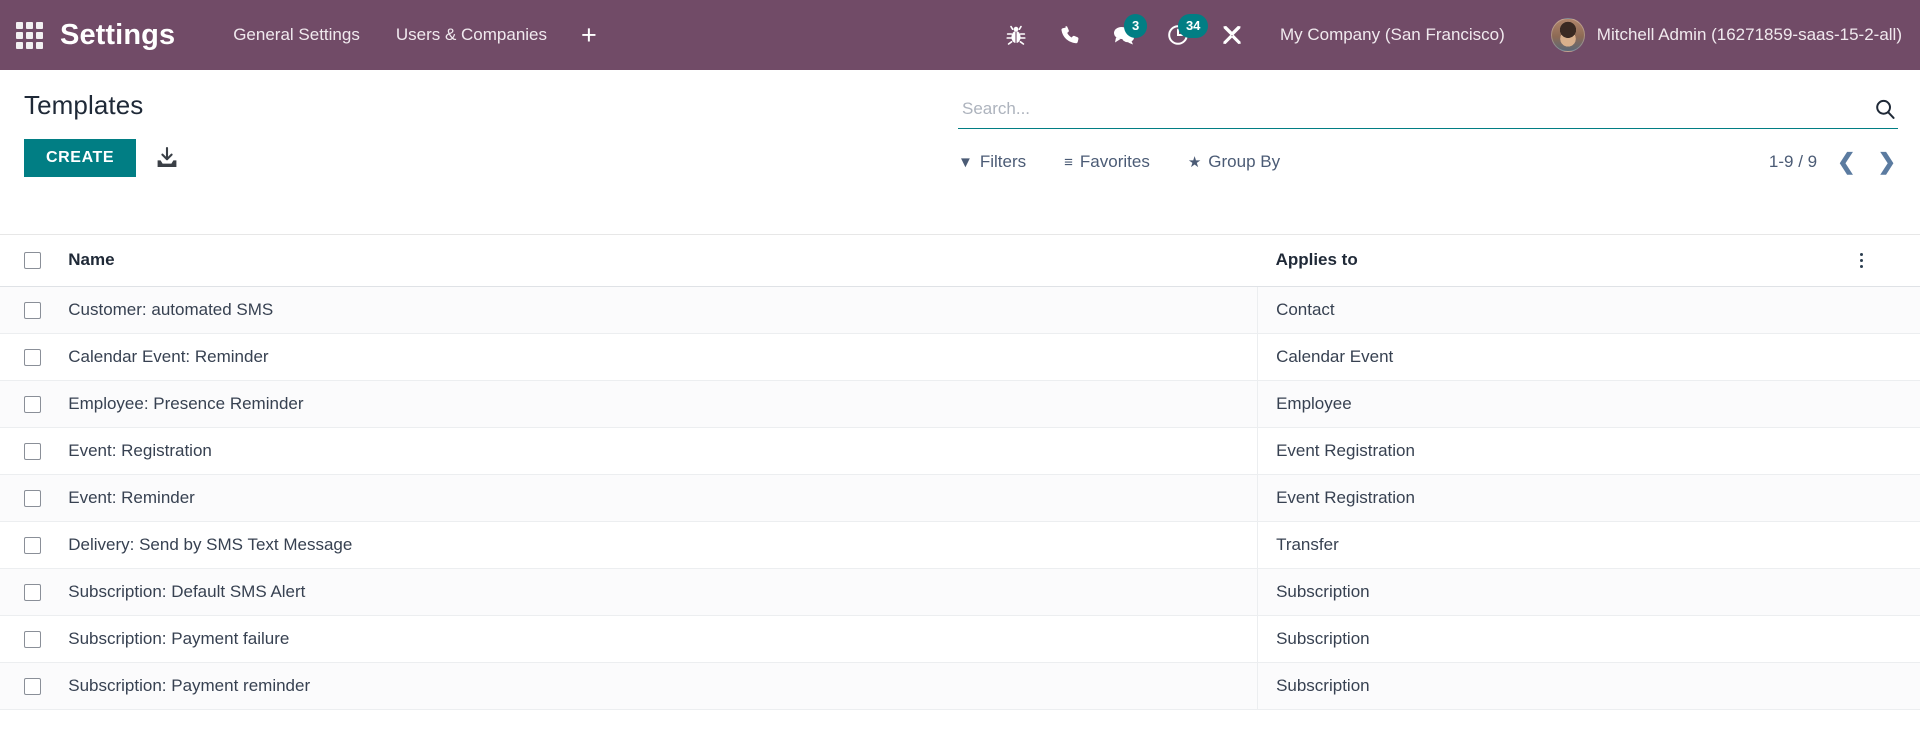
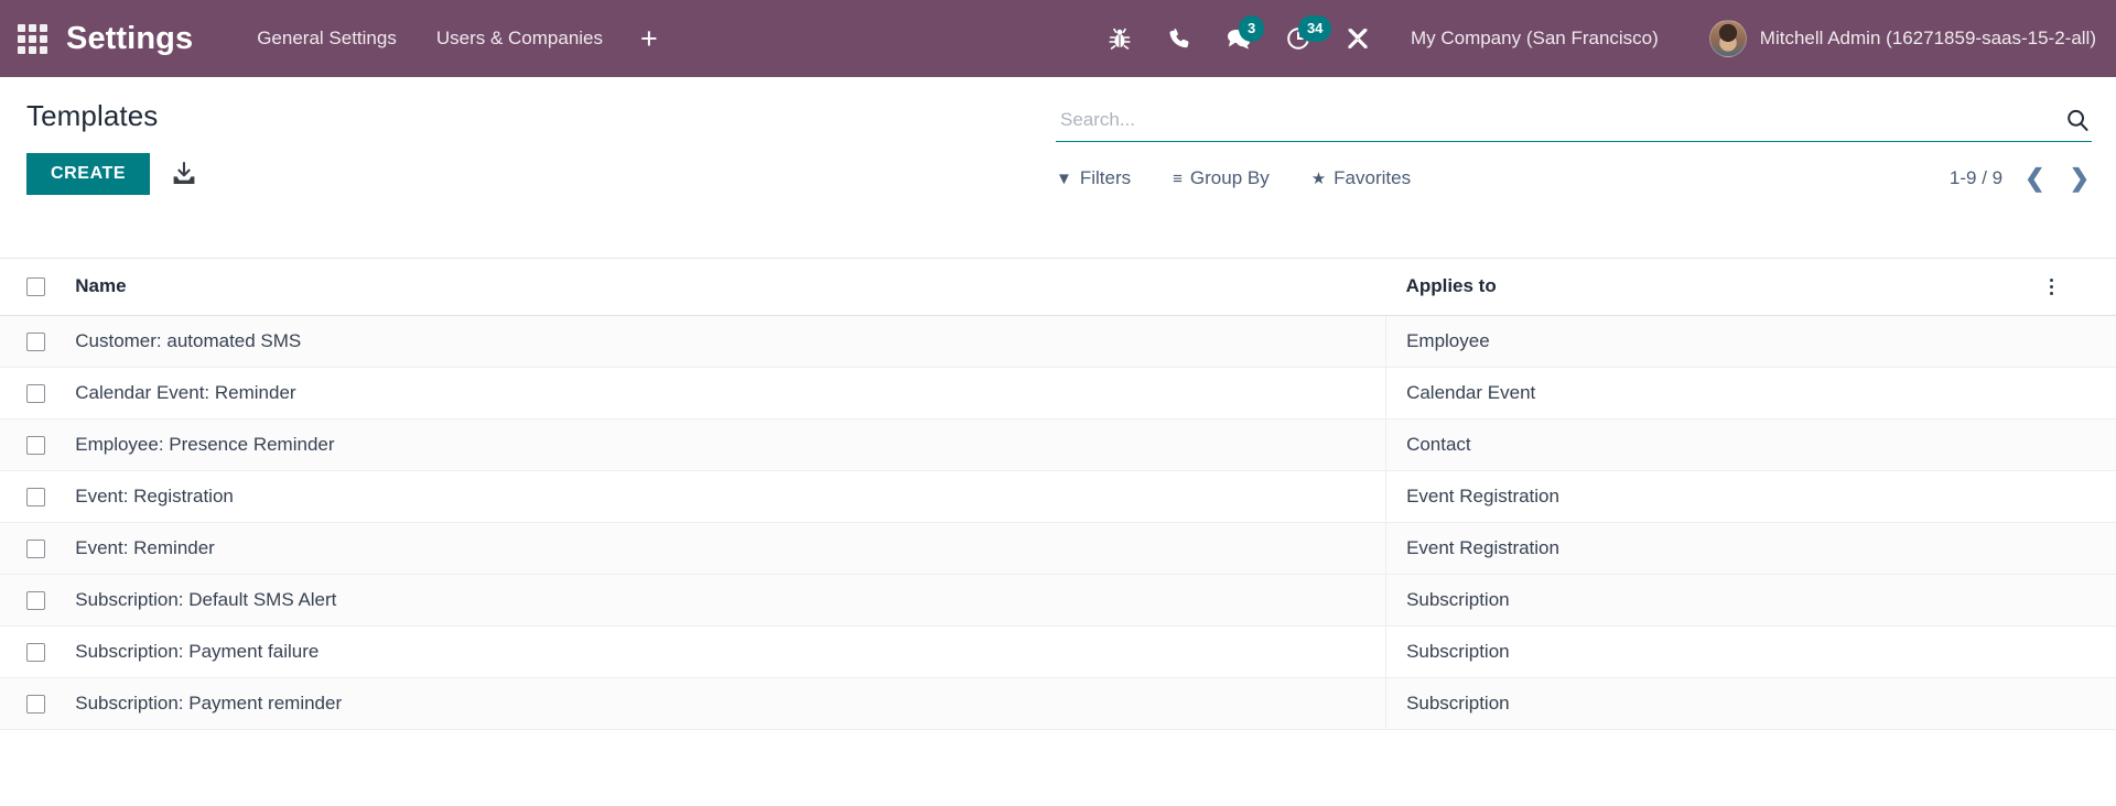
  Settings
  General Settings
  Users & Companies
  +
  3
  34
  My Company (San Francisco)
  Mitchell Admin (16271859-saas-15-2-all)
  Templates
  CREATE
  Search...
  ▼
  Filters
  ≡
- Favorites
+ Group By
  ★
- Group By
+ Favorites
  1-9 / 9
  ❮
  ❯
  	Name	Applies to
- 	Customer: automated SMS	Contact
+ 	Customer: automated SMS	Employee
  	Calendar Event: Reminder	Calendar Event
- 	Employee: Presence Reminder	Employee
+ 	Employee: Presence Reminder	Contact
  	Event: Registration	Event Registration
  	Event: Reminder	Event Registration
- 	Delivery: Send by SMS Text Message	Transfer
  	Subscription: Default SMS Alert	Subscription
  	Subscription: Payment failure	Subscription
  	Subscription: Payment reminder	Subscription
